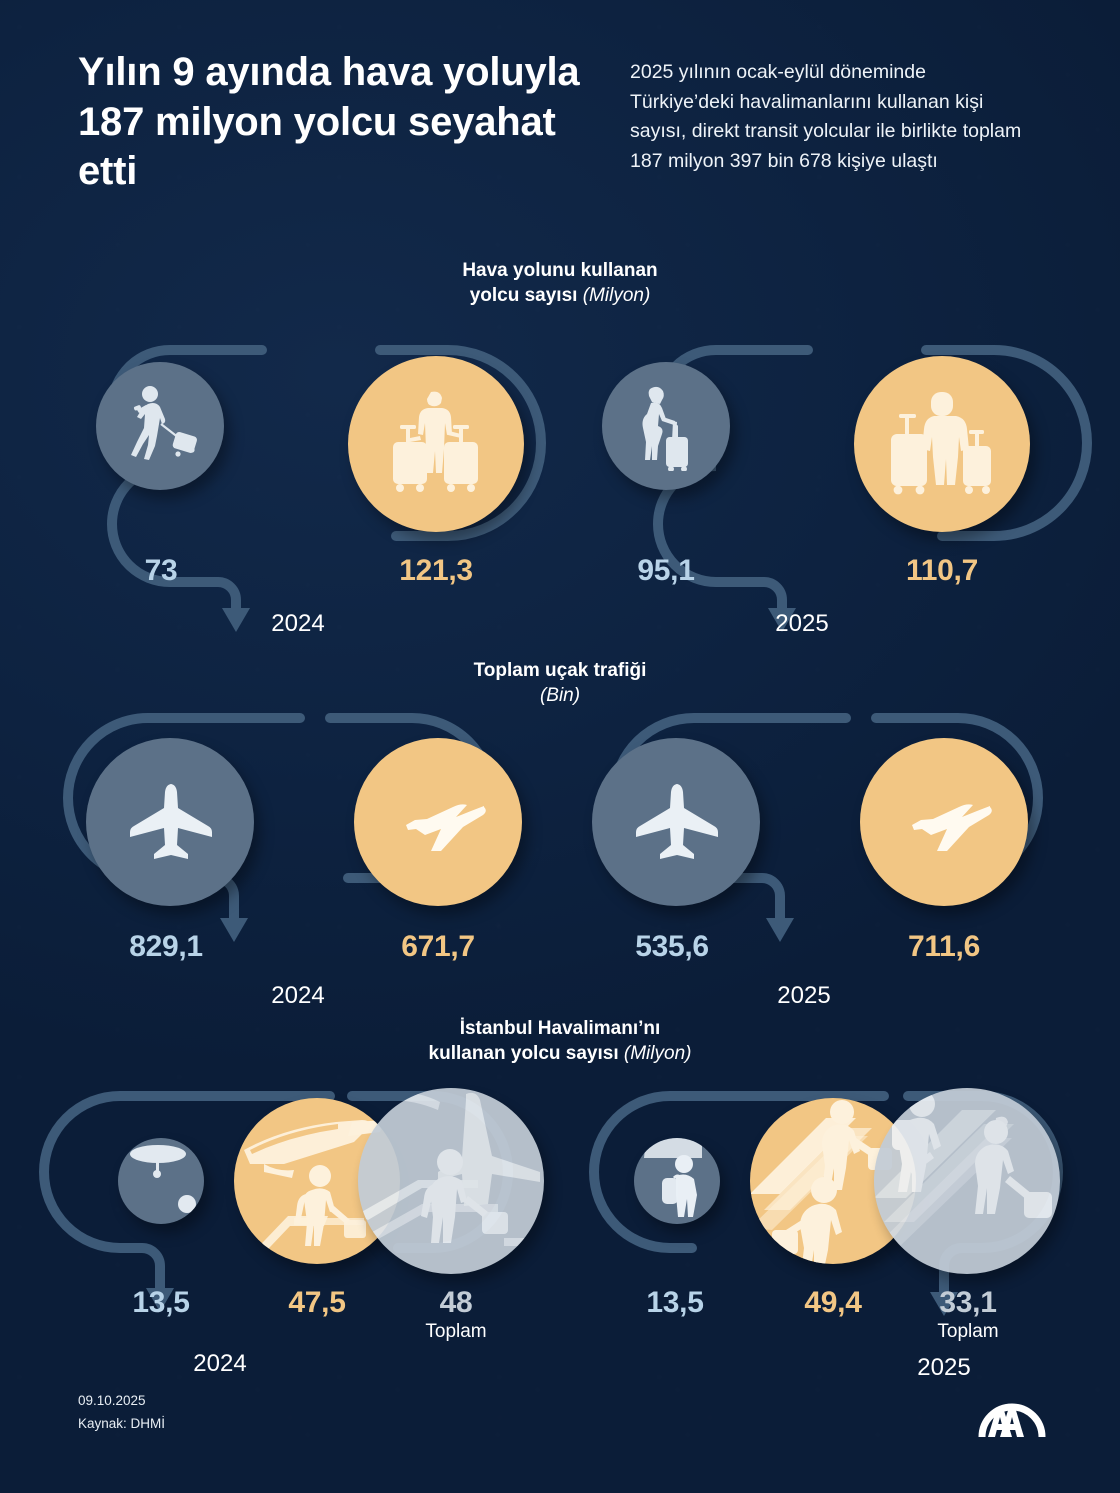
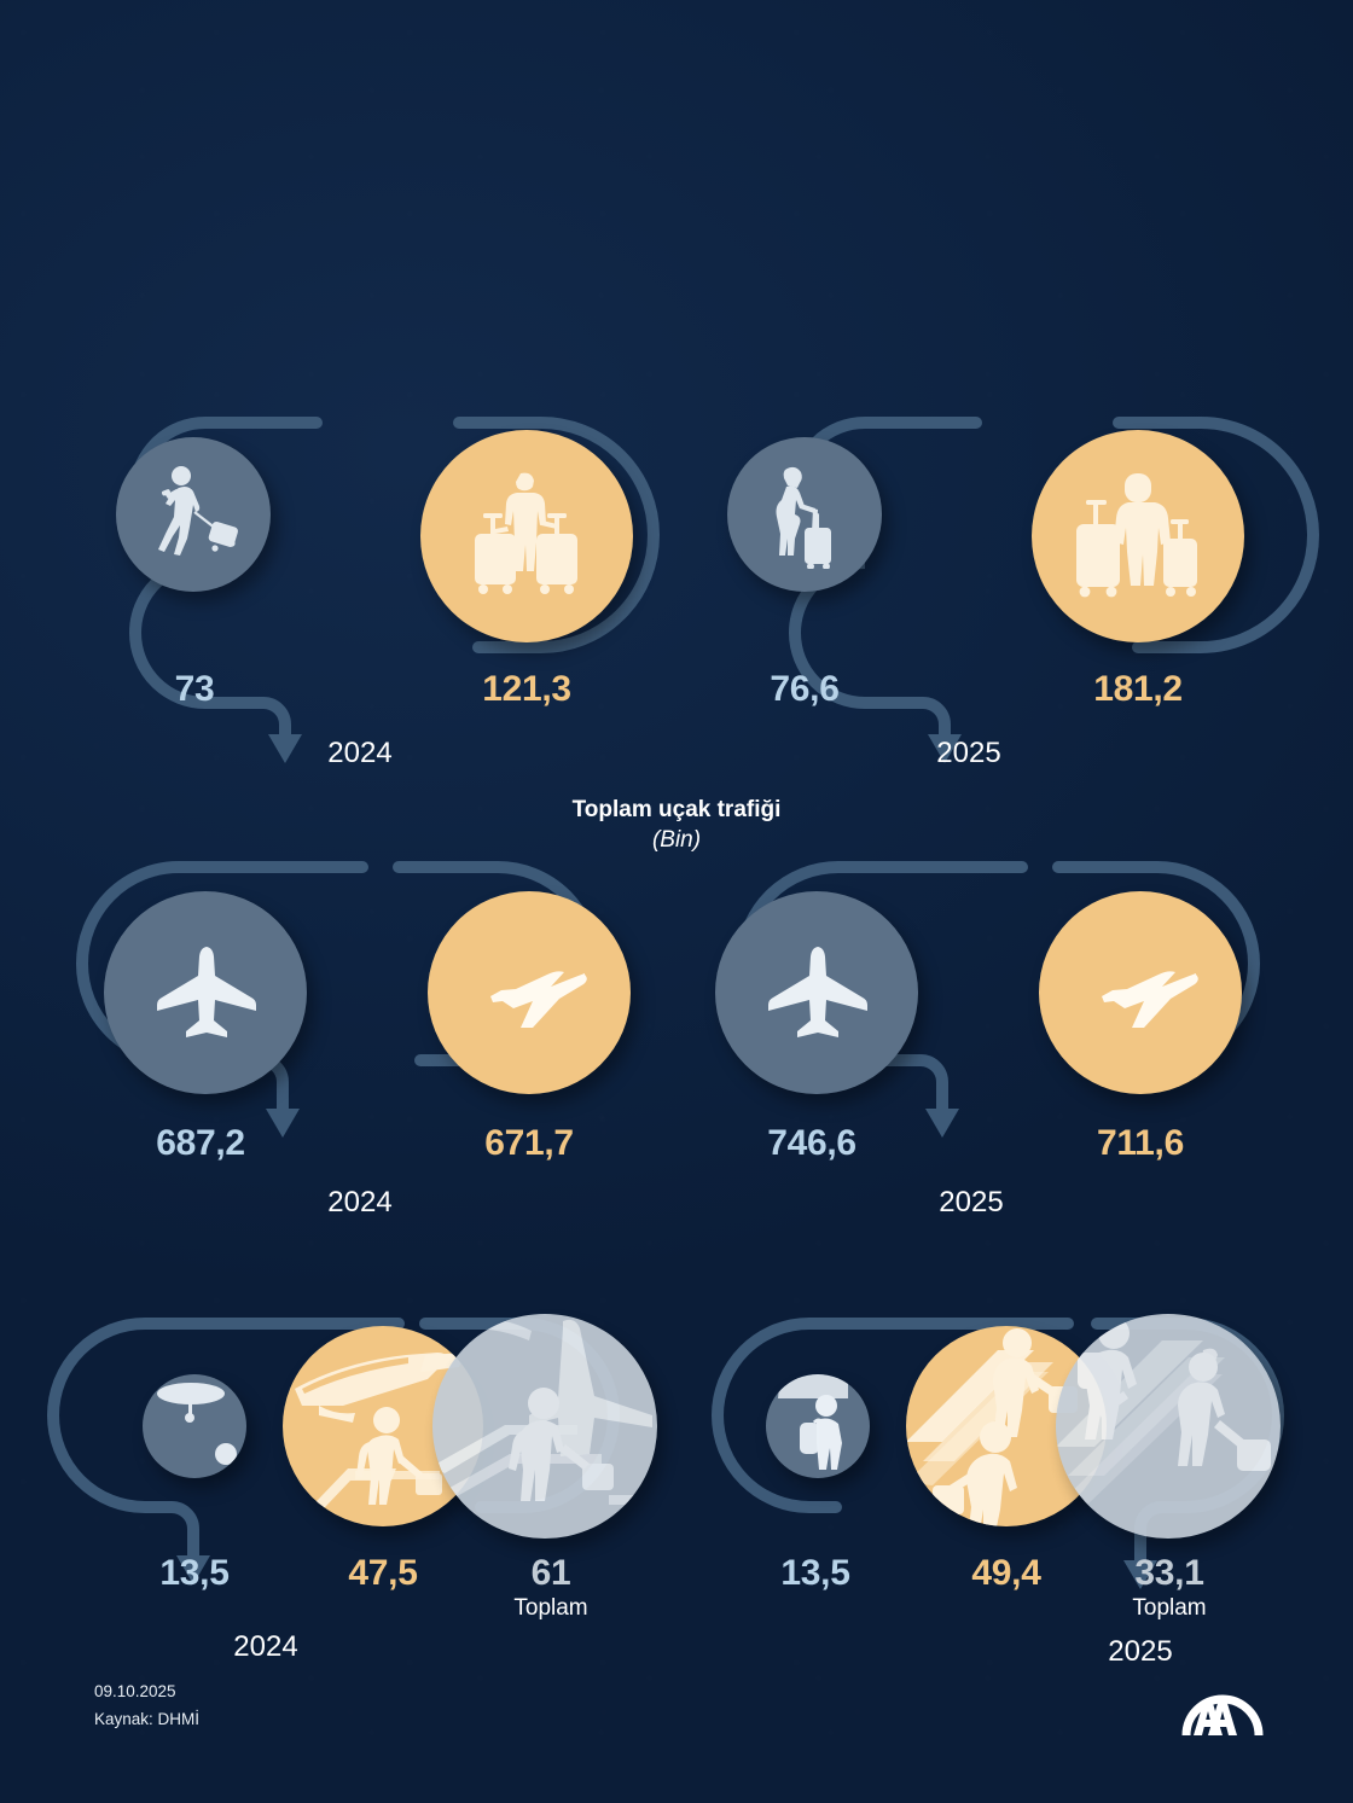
- Yılın 9 ayında hava yoluyla 187 milyon yolcu seyahat etti
- 2025 yılının ocak-eylül döneminde Türkiye’deki havalimanlarını kullanan kişi sayısı, direkt transit yolcular ile birlikte toplam 187 milyon 397 bin 678 kişiye ulaştı
- Hava yolunu kullanan
- yolcu sayısı (Milyon)
  73
  121,3
  2024
- 95,1
+ 76,6
- 110,7
+ 181,2
  2025
  Toplam uçak trafiği
  (Bin)
- 829,1
+ 687,2
  671,7
  2024
- 535,6
+ 746,6
  711,6
  2025
- İstanbul Havalimanı’nı
- kullanan yolcu sayısı (Milyon)
  13,5
  47,5
- 48
+ 61
  Toplam
  2024
  13,5
  49,4
  33,1
  Toplam
  2025
  09.10.2025
  Kaynak: DHMİ
